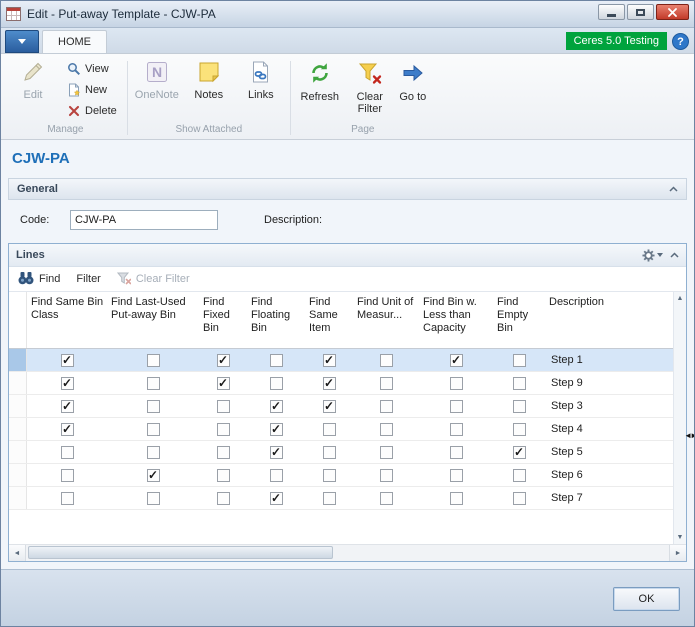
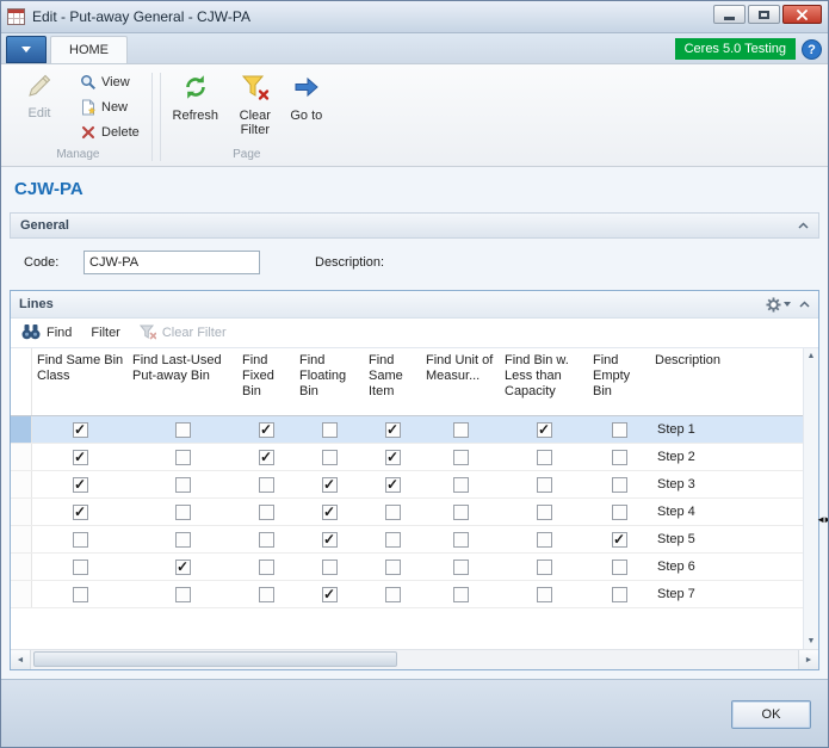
- Edit - Put-away Template - CJW-PA
+ Edit - Put-away General - CJW-PA
  HOME
  Ceres 5.0 Testing
  ?
  Edit
  View
  New
  Delete
  Manage
- N
- OneNote
- Notes
- Links
- Show Attached
  Refresh
  Clear Filter
  Go to
  Page
  CJW-PA
  General
  Code:
  CJW-PA
  Description:
  Lines
  Find
  Filter
  Clear Filter
  Find Same Bin Class
  Find Last-Used Put-away Bin
  Find Fixed Bin
  Find Floating Bin
  Find Same Item
  Find Unit of Measur...
  Find Bin w. Less than Capacity
  Find Empty Bin
  Description
  ✓
  ✓
  ✓
  ✓
  Step 1
  ✓
  ✓
  ✓
- Step 9
+ Step 2
  ✓
  ✓
  ✓
  Step 3
  ✓
  ✓
  Step 4
  ✓
  ✓
  Step 5
  ✓
  Step 6
  ✓
  Step 7
  OK
  ◄►
